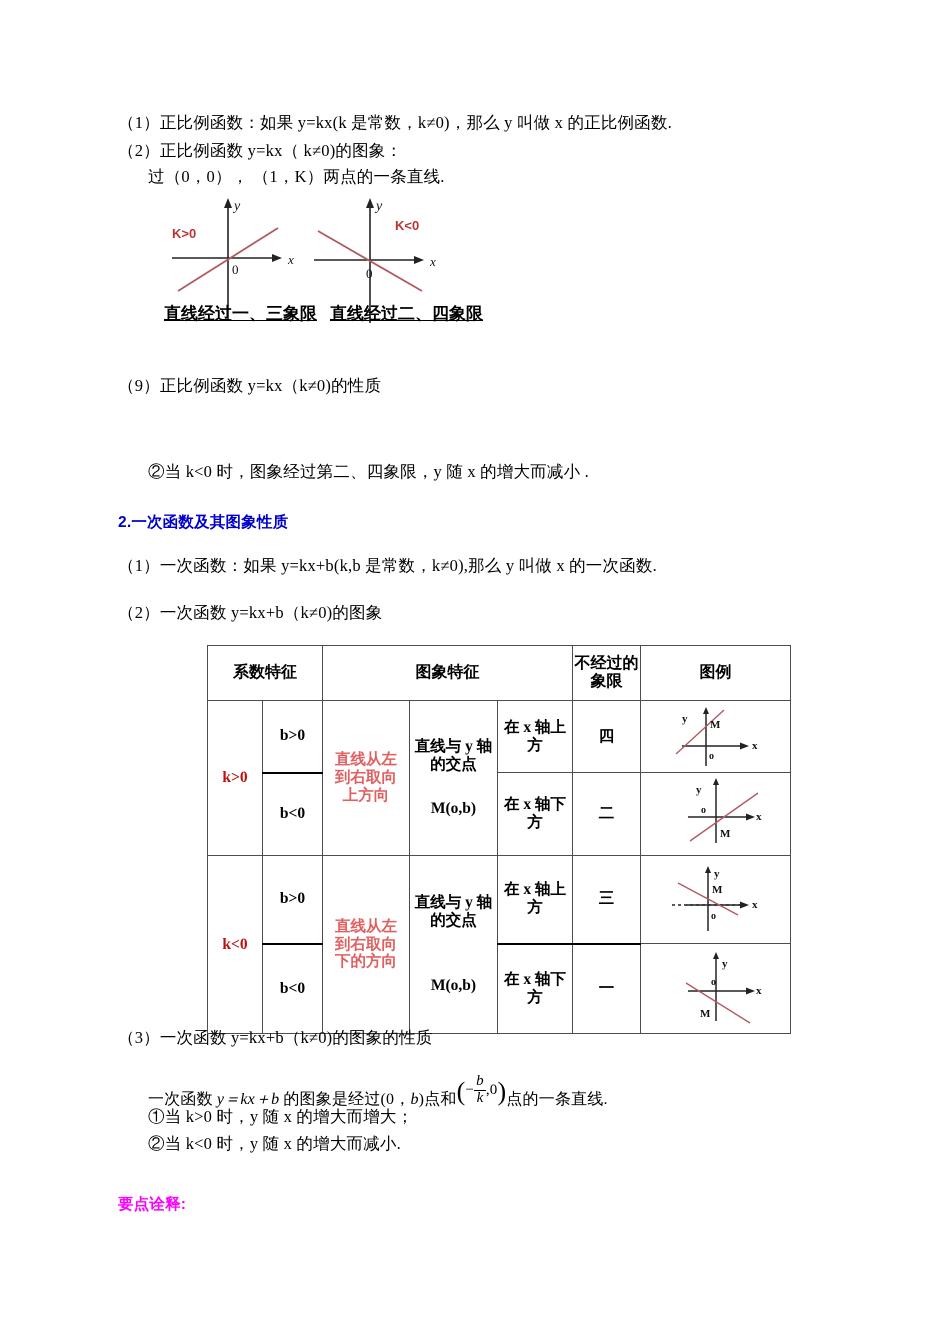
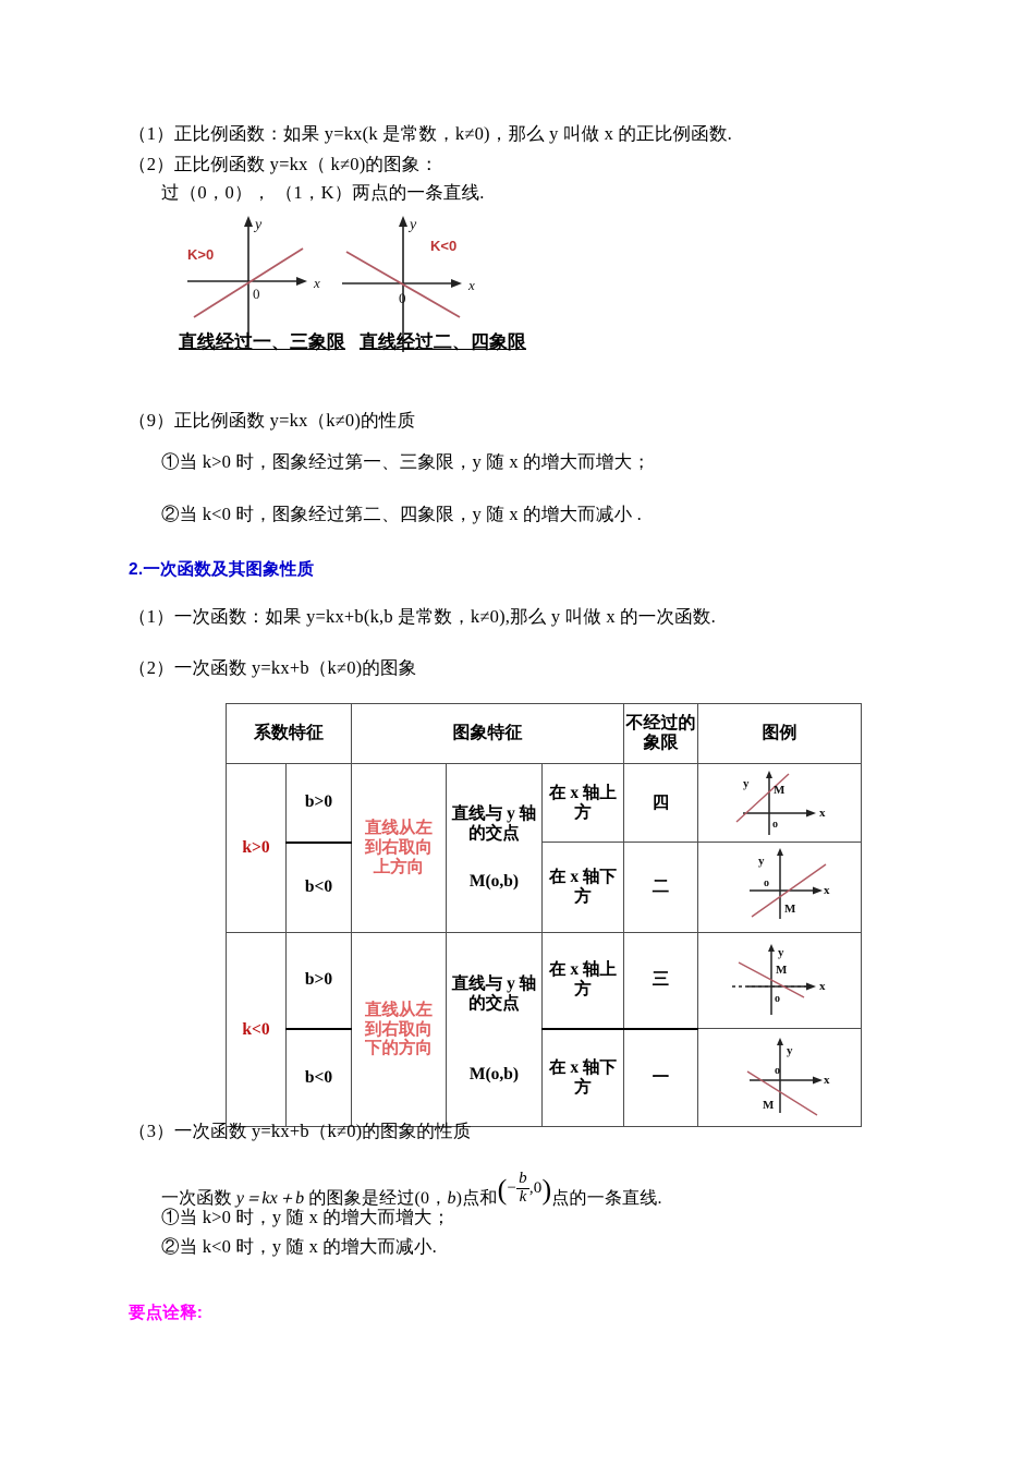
  （1）正比例函数：如果 y=kx(k 是常数，k≠0)，那么 y 叫做 x 的正比例函数.
  （2）正比例函数 y=kx（ k≠0)的图象：
  过（0，0）， （1，K）两点的一条直线.
  x
  y
  0
  x
  y
  0
  K>0
  K<0
  直线经过一、三象限 直线经过二、四象限
  （9）正比例函数 y=kx（k≠0)的性质
+ ①当 k>0 时，图象经过第一、三象限，y 随 x 的增大而增大；
  ②当 k<0 时，图象经过第二、四象限，y 随 x 的增大而减小 .
  2.一次函数及其图象性质
  （1）一次函数：如果 y=kx+b(k,b 是常数，k≠0),那么 y 叫做 x 的一次函数.
  （2）一次函数 y=kx+b（k≠0)的图象
  系数特征	图象特征	不经过的 象限	图例
  k>0	b>0	直线从左 到右取向 上方向	直线与 y 轴 的交点 M(o,b)	在 x 轴上 方	四	y M x o
  b<0	在 x 轴下 方	二	y o x M
  k<0	b>0	直线从左 到右取向 下的方向	直线与 y 轴 的交点 M(o,b)	在 x 轴上 方	三	y M x o
  b<0	在 x 轴下 方	一	y o x M
  （3）一次函数 y=kx+b（k≠0)的图象的性质
  一次函数 y＝kx＋b 的图象是经过(0，b)点和(−
  b
  k
  ,0)点的一条直线.
  ①当 k>0 时，y 随 x 的增大而增大；
  ②当 k<0 时，y 随 x 的增大而减小.
  要点诠释:
